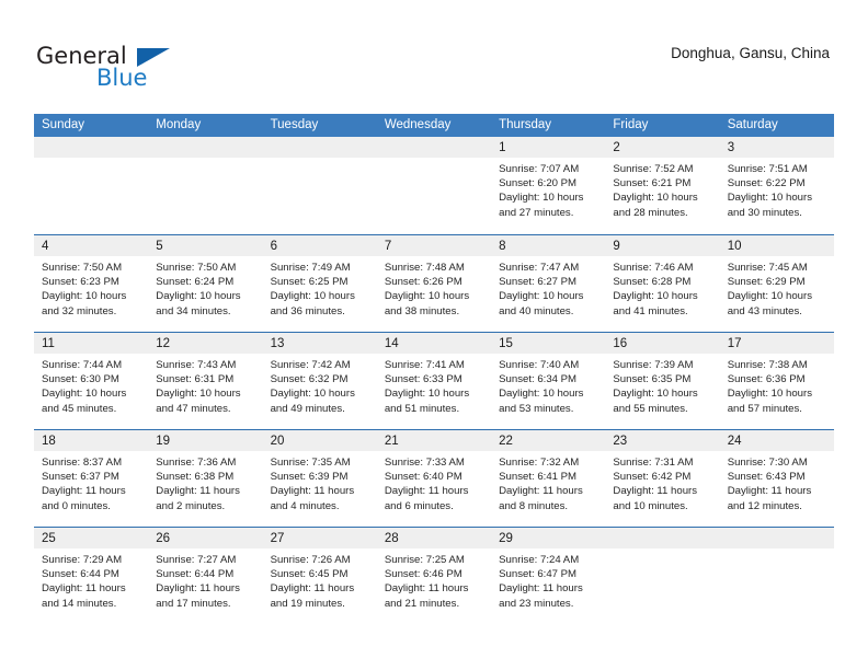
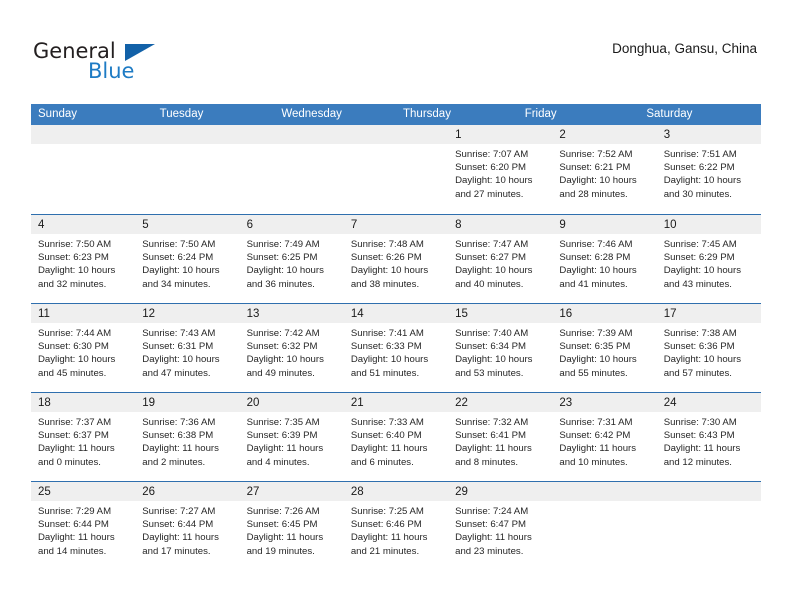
  General
  Blue
  Donghua, Gansu, China
  Sunday
- Monday
  Tuesday
  Wednesday
  Thursday
  Friday
  Saturday
  1
  Sunrise: 7:07 AM
  Sunset: 6:20 PM
  Daylight: 10 hours
  and 27 minutes.
  2
  Sunrise: 7:52 AM
  Sunset: 6:21 PM
  Daylight: 10 hours
  and 28 minutes.
  3
  Sunrise: 7:51 AM
  Sunset: 6:22 PM
  Daylight: 10 hours
  and 30 minutes.
  4
  Sunrise: 7:50 AM
  Sunset: 6:23 PM
  Daylight: 10 hours
  and 32 minutes.
  5
  Sunrise: 7:50 AM
  Sunset: 6:24 PM
  Daylight: 10 hours
  and 34 minutes.
  6
  Sunrise: 7:49 AM
  Sunset: 6:25 PM
  Daylight: 10 hours
  and 36 minutes.
  7
  Sunrise: 7:48 AM
  Sunset: 6:26 PM
  Daylight: 10 hours
  and 38 minutes.
  8
  Sunrise: 7:47 AM
  Sunset: 6:27 PM
  Daylight: 10 hours
  and 40 minutes.
  9
  Sunrise: 7:46 AM
  Sunset: 6:28 PM
  Daylight: 10 hours
  and 41 minutes.
  10
  Sunrise: 7:45 AM
  Sunset: 6:29 PM
  Daylight: 10 hours
  and 43 minutes.
  11
  Sunrise: 7:44 AM
  Sunset: 6:30 PM
  Daylight: 10 hours
  and 45 minutes.
  12
  Sunrise: 7:43 AM
  Sunset: 6:31 PM
  Daylight: 10 hours
  and 47 minutes.
  13
  Sunrise: 7:42 AM
  Sunset: 6:32 PM
  Daylight: 10 hours
  and 49 minutes.
  14
  Sunrise: 7:41 AM
  Sunset: 6:33 PM
  Daylight: 10 hours
  and 51 minutes.
  15
  Sunrise: 7:40 AM
  Sunset: 6:34 PM
  Daylight: 10 hours
  and 53 minutes.
  16
  Sunrise: 7:39 AM
  Sunset: 6:35 PM
  Daylight: 10 hours
  and 55 minutes.
  17
  Sunrise: 7:38 AM
  Sunset: 6:36 PM
  Daylight: 10 hours
  and 57 minutes.
  18
- Sunrise: 8:37 AM
+ Sunrise: 7:37 AM
  Sunset: 6:37 PM
  Daylight: 11 hours
  and 0 minutes.
  19
  Sunrise: 7:36 AM
  Sunset: 6:38 PM
  Daylight: 11 hours
  and 2 minutes.
  20
  Sunrise: 7:35 AM
  Sunset: 6:39 PM
  Daylight: 11 hours
  and 4 minutes.
  21
  Sunrise: 7:33 AM
  Sunset: 6:40 PM
  Daylight: 11 hours
  and 6 minutes.
  22
  Sunrise: 7:32 AM
  Sunset: 6:41 PM
  Daylight: 11 hours
  and 8 minutes.
  23
  Sunrise: 7:31 AM
  Sunset: 6:42 PM
  Daylight: 11 hours
  and 10 minutes.
  24
  Sunrise: 7:30 AM
  Sunset: 6:43 PM
  Daylight: 11 hours
  and 12 minutes.
  25
  Sunrise: 7:29 AM
  Sunset: 6:44 PM
  Daylight: 11 hours
  and 14 minutes.
  26
  Sunrise: 7:27 AM
  Sunset: 6:44 PM
  Daylight: 11 hours
  and 17 minutes.
  27
  Sunrise: 7:26 AM
  Sunset: 6:45 PM
  Daylight: 11 hours
  and 19 minutes.
  28
  Sunrise: 7:25 AM
  Sunset: 6:46 PM
  Daylight: 11 hours
  and 21 minutes.
  29
  Sunrise: 7:24 AM
  Sunset: 6:47 PM
  Daylight: 11 hours
  and 23 minutes.
